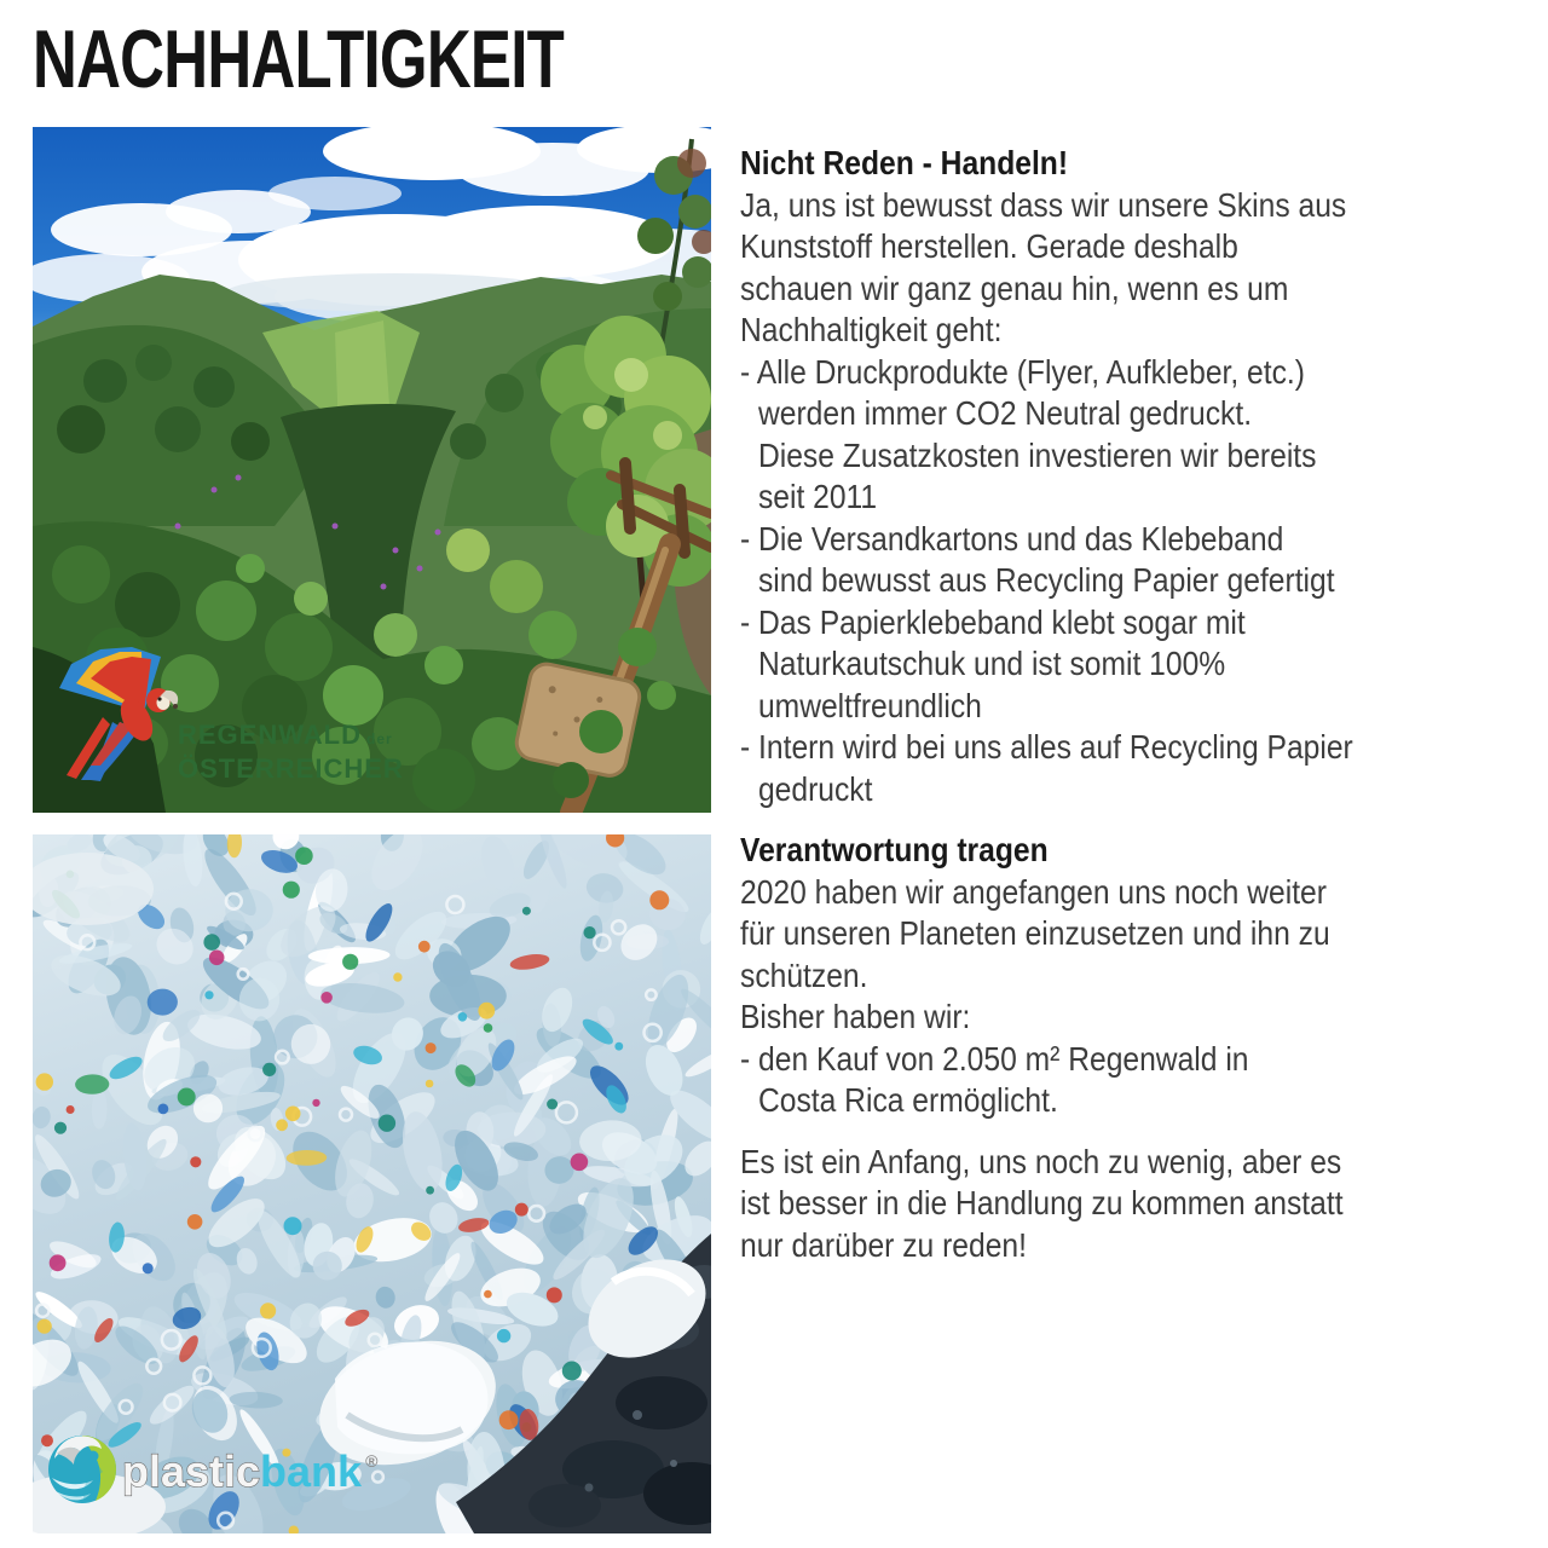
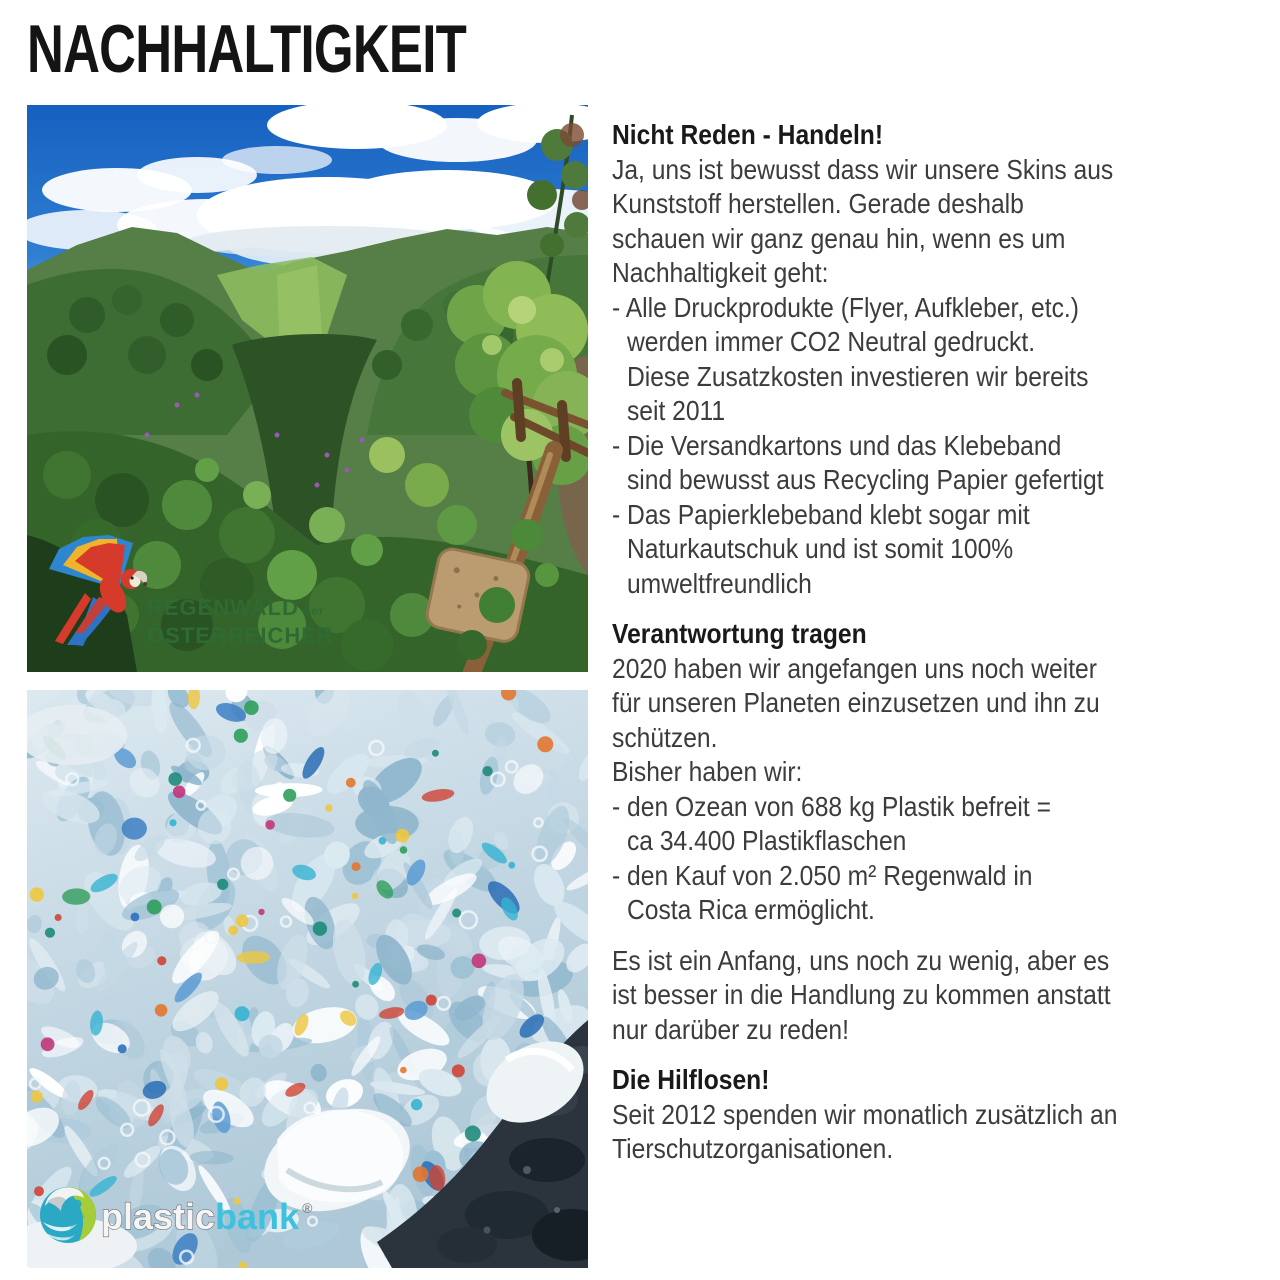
  NACHHALTIGKEIT
  REGENWALD der
  ÖSTERREICHER
  plasticbank ®
  Nicht Reden - Handeln!
  Ja, uns ist bewusst dass wir unsere Skins aus
  Kunststoff herstellen. Gerade deshalb
  schauen wir ganz genau hin, wenn es um
  Nachhaltigkeit geht:
  - Alle Druckprodukte (Flyer, Aufkleber, etc.)
  werden immer CO2 Neutral gedruckt.
  Diese Zusatzkosten investieren wir bereits
  seit 2011
  - Die Versandkartons und das Klebeband
  sind bewusst aus Recycling Papier gefertigt
  - Das Papierklebeband klebt sogar mit
  Naturkautschuk und ist somit 100%
  umweltfreundlich
- - Intern wird bei uns alles auf Recycling Papier
- gedruckt
  Verantwortung tragen
  2020 haben wir angefangen uns noch weiter
  für unseren Planeten einzusetzen und ihn zu
  schützen.
  Bisher haben wir:
+ - den Ozean von 688 kg Plastik befreit =
+ ca 34.400 Plastikflaschen
  - den Kauf von 2.050 m² Regenwald in
  Costa Rica ermöglicht.
  Es ist ein Anfang, uns noch zu wenig, aber es
  ist besser in die Handlung zu kommen anstatt
  nur darüber zu reden!
+ Die Hilflosen!
+ Seit 2012 spenden wir monatlich zusätzlich an
+ Tierschutzorganisationen.
